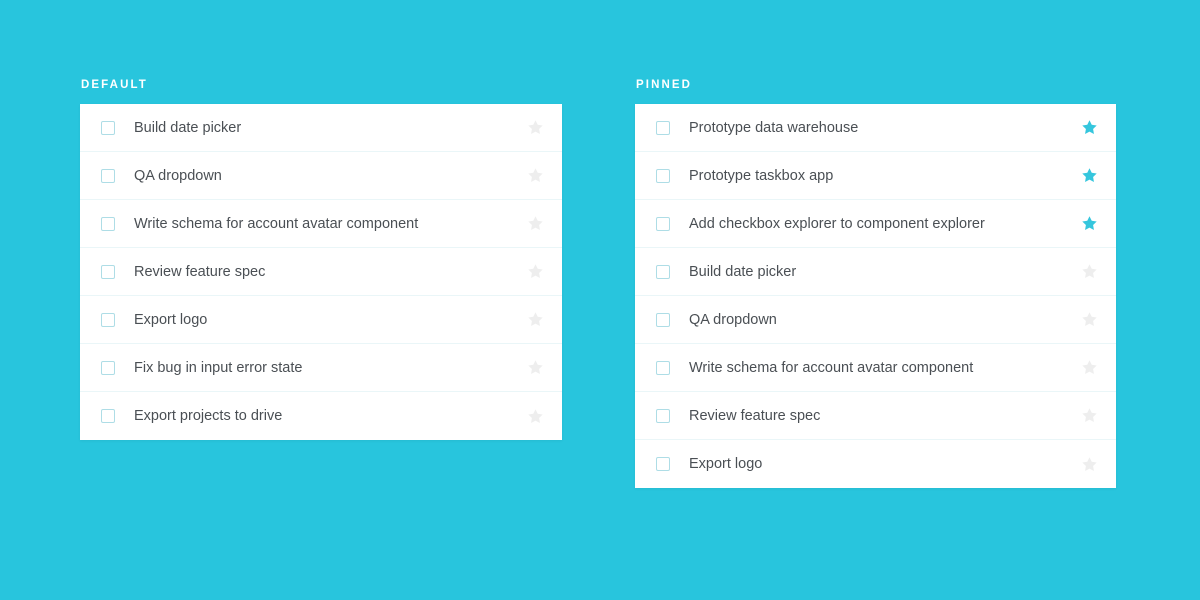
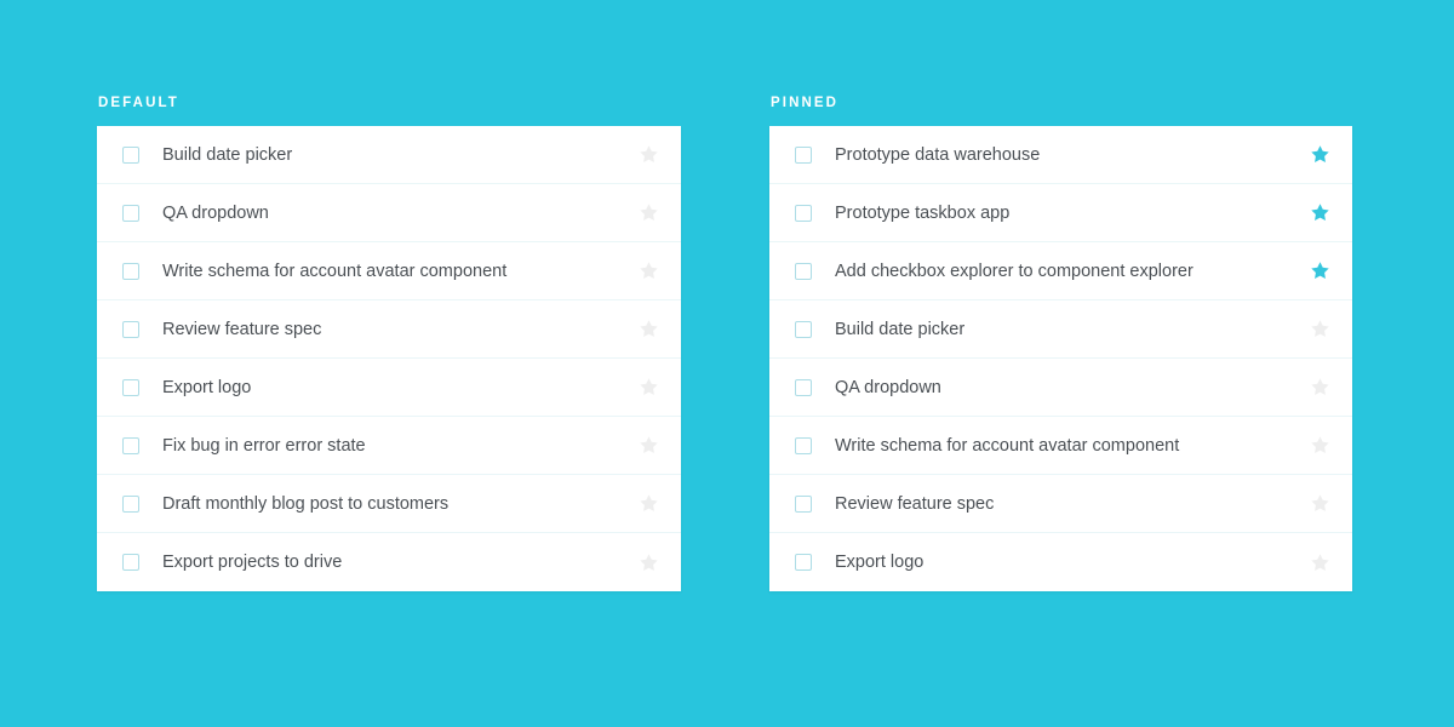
  DEFAULT
  Build date picker
  QA dropdown
  Write schema for account avatar component
  Review feature spec
  Export logo
- Fix bug in input error state
+ Fix bug in error error state
+ Draft monthly blog post to customers
  Export projects to drive
  PINNED
  Prototype data warehouse
  Prototype taskbox app
  Add checkbox explorer to component explorer
  Build date picker
  QA dropdown
  Write schema for account avatar component
  Review feature spec
  Export logo
